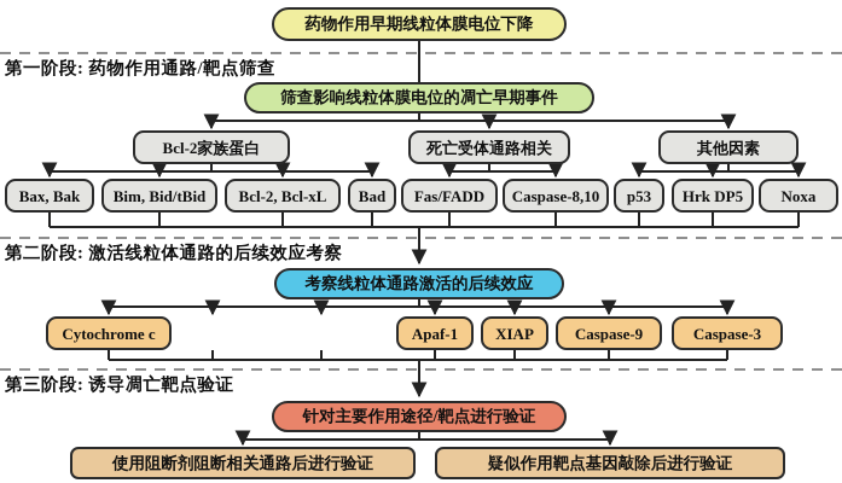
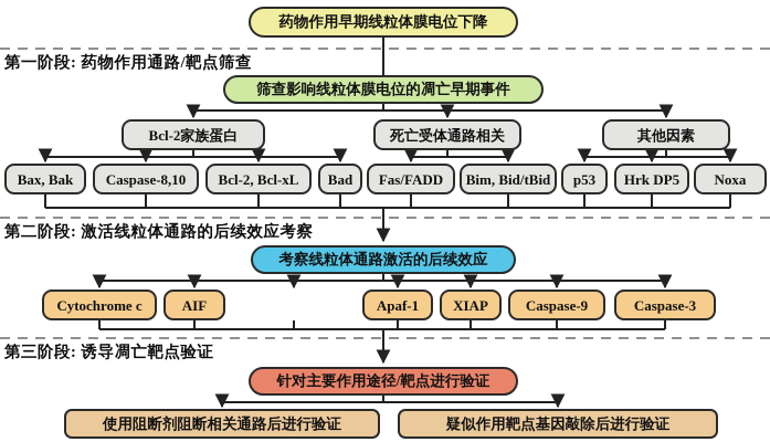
  药物作用早期线粒体膜电位下降
  第一阶段: 药物作用通路/靶点筛查
  筛查影响线粒体膜电位的凋亡早期事件
  Bcl-2家族蛋白
  死亡受体通路相关
  其他因素
  Bax, Bak
- Bim, Bid/tBid
+ Caspase-8,10
  Bcl-2, Bcl-xL
  Bad
  Fas/FADD
- Caspase-8,10
+ Bim, Bid/tBid
  p53
  Hrk DP5
  Noxa
  第二阶段: 激活线粒体通路的后续效应考察
  考察线粒体通路激活的后续效应
  Cytochrome c
+ AIF
  Apaf-1
  XIAP
  Caspase-9
  Caspase-3
  第三阶段: 诱导凋亡靶点验证
  针对主要作用途径/靶点进行验证
  使用阻断剂阻断相关通路后进行验证
  疑似作用靶点基因敲除后进行验证
